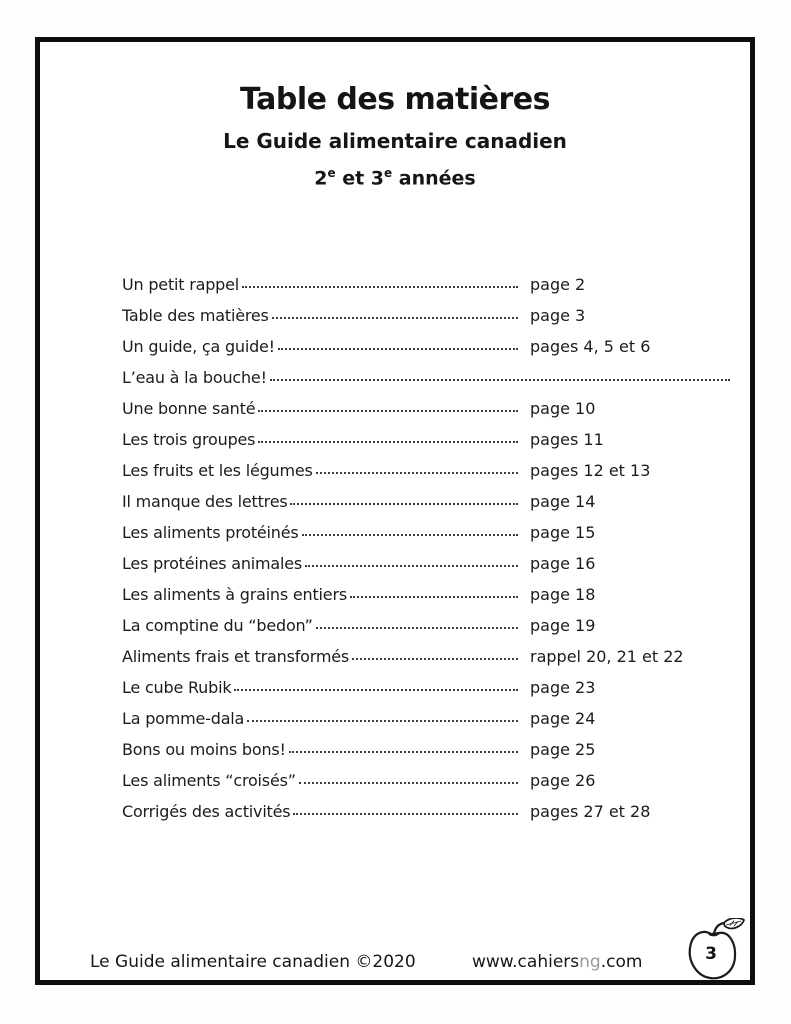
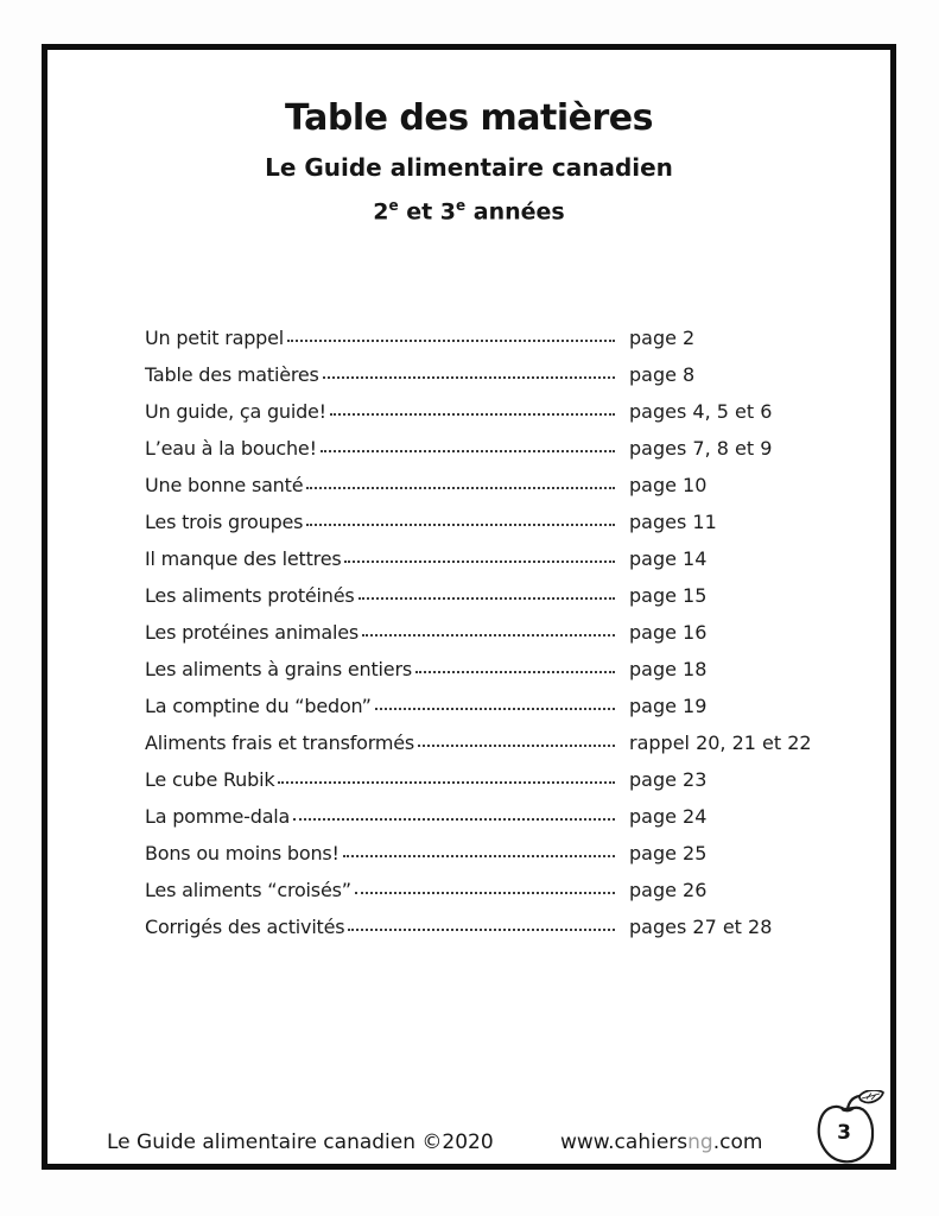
  Table des matières
  Le Guide alimentaire canadien
  2e et 3e années
  Un petit rappel
  page 2
  Table des matières
- page 3
+ page 8
  Un guide, ça guide!
  pages 4, 5 et 6
  L’eau à la bouche!
+ pages 7, 8 et 9
  Une bonne santé
  page 10
  Les trois groupes
  pages 11
- Les fruits et les légumes
- pages 12 et 13
  Il manque des lettres
  page 14
  Les aliments protéinés
  page 15
  Les protéines animales
  page 16
  Les aliments à grains entiers
  page 18
  La comptine du “bedon”
  page 19
  Aliments frais et transformés
  rappel 20, 21 et 22
  Le cube Rubik
  page 23
  La pomme-dala
  page 24
  Bons ou moins bons!
  page 25
  Les aliments “croisés”
  page 26
  Corrigés des activités
  pages 27 et 28
  Le Guide alimentaire canadien ©2020
  www.cahiersng.com
  3
